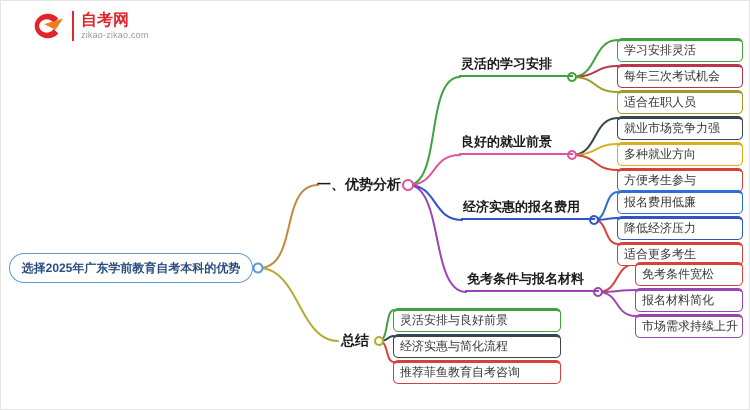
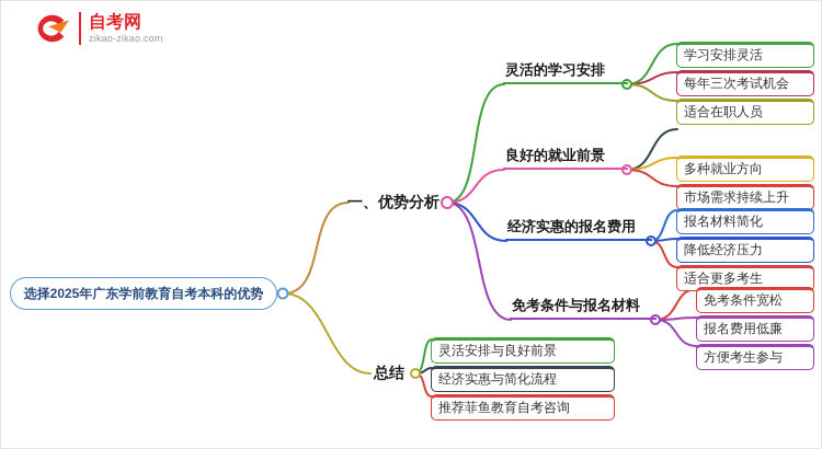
  自考网
  zikao-zikao.com
  选择2025年广东学前教育自考本科的优势
  一、优势分析
  总结
  灵活的学习安排
  良好的就业前景
  经济实惠的报名费用
  免考条件与报名材料
  学习安排灵活
  每年三次考试机会
  适合在职人员
- 就业市场竞争力强
  多种就业方向
- 方便考生参与
+ 市场需求持续上升
- 报名费用低廉
+ 报名材料简化
  降低经济压力
  适合更多考生
  免考条件宽松
- 报名材料简化
+ 报名费用低廉
- 市场需求持续上升
+ 方便考生参与
  灵活安排与良好前景
  经济实惠与简化流程
  推荐菲鱼教育自考咨询
